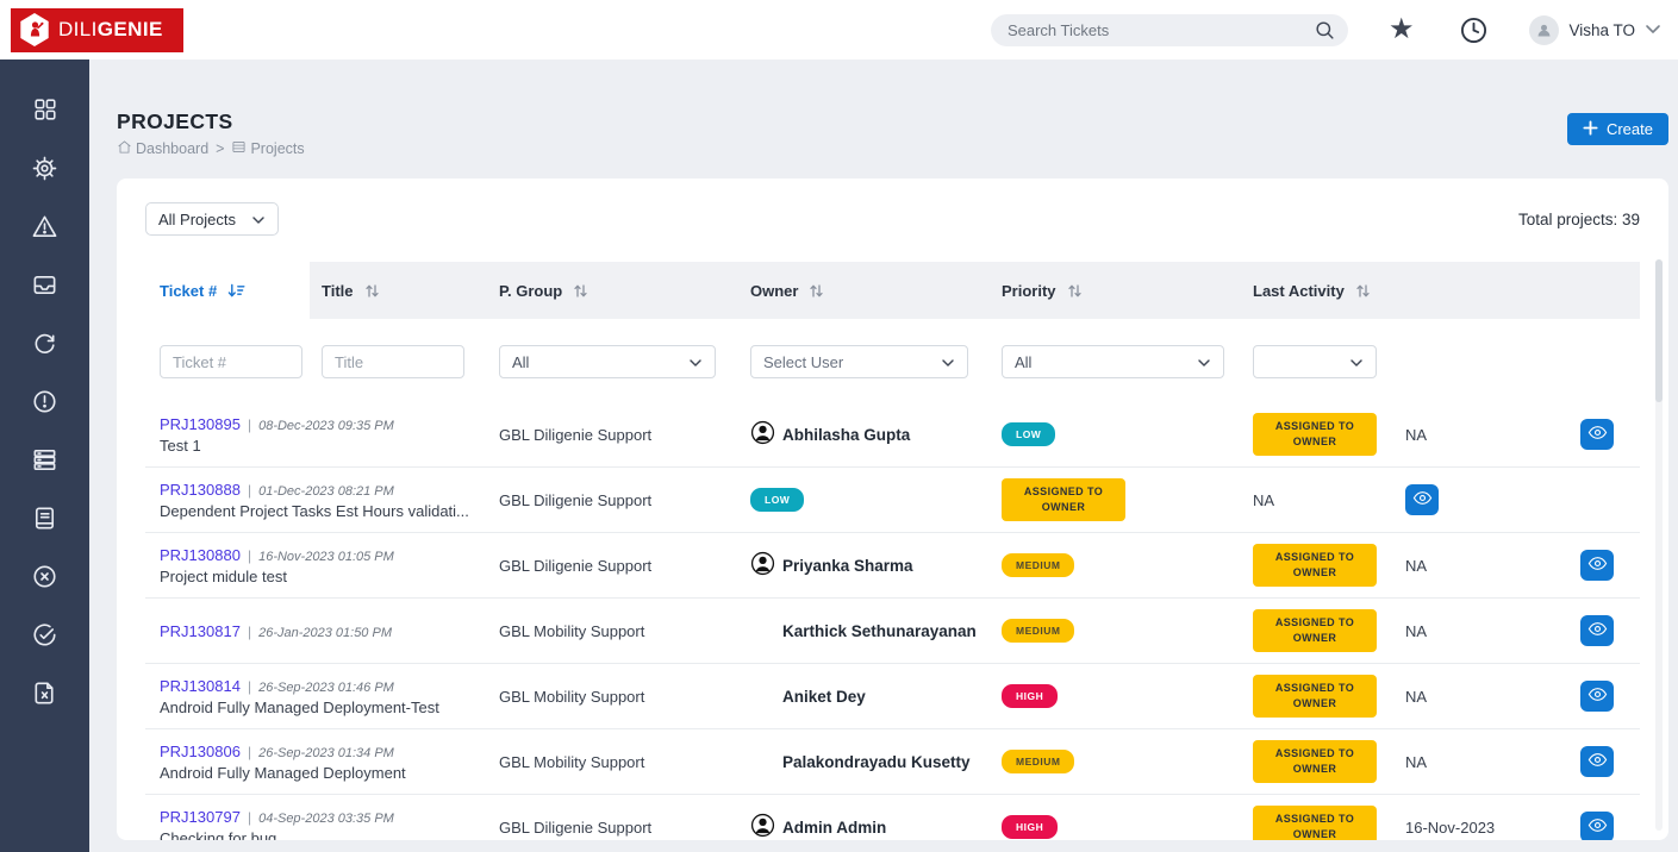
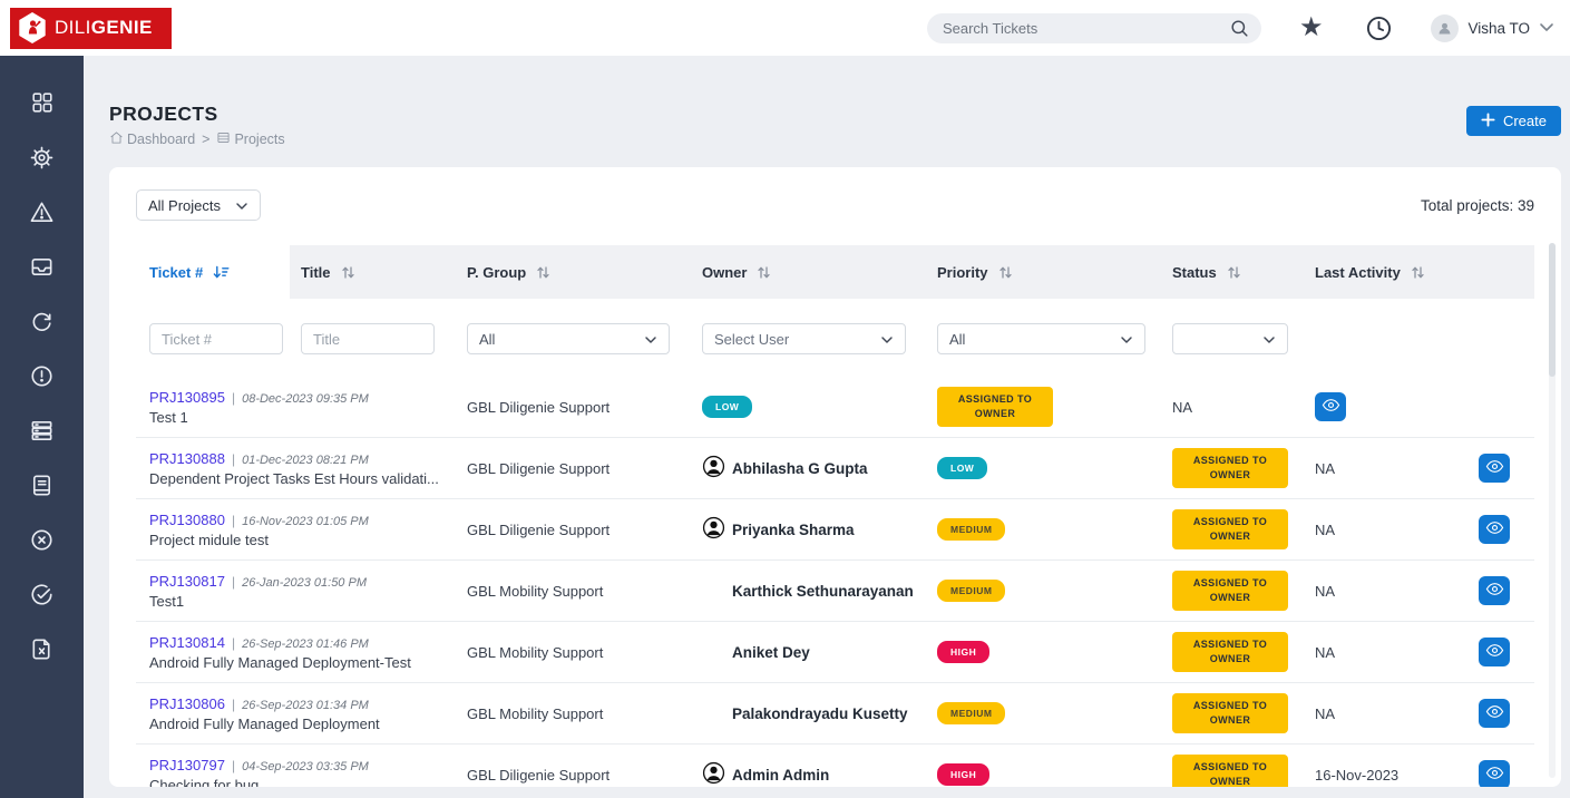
  DILIGENIE
  Search Tickets
  ★
  Visha TO
  PROJECTS
  Dashboard
  >
  Projects
  Create
  All Projects
  Total projects: 39
  Ticket #
  Title
  P. Group
  Owner
  Priority
+ Status
  Last Activity
  Ticket #
  Title
  All
  Select User
  All
  PRJ130895
  |
  08-Dec-2023 09:35 PM
  Test 1
  GBL Diligenie Support
- Abhilasha Gupta
  LOW
  ASSIGNED TO OWNER
  NA
  PRJ130888
  |
  01-Dec-2023 08:21 PM
  Dependent Project Tasks Est Hours validati...
  GBL Diligenie Support
+ Abhilasha G Gupta
  LOW
  ASSIGNED TO OWNER
  NA
  PRJ130880
  |
  16-Nov-2023 01:05 PM
  Project midule test
  GBL Diligenie Support
  Priyanka Sharma
  MEDIUM
  ASSIGNED TO OWNER
  NA
  PRJ130817
  |
  26-Jan-2023 01:50 PM
+ Test1
  GBL Mobility Support
  Karthick Sethunarayanan
  MEDIUM
  ASSIGNED TO OWNER
  NA
  PRJ130814
  |
  26-Sep-2023 01:46 PM
  Android Fully Managed Deployment-Test
  GBL Mobility Support
  Aniket Dey
  HIGH
  ASSIGNED TO OWNER
  NA
  PRJ130806
  |
  26-Sep-2023 01:34 PM
  Android Fully Managed Deployment
  GBL Mobility Support
  Palakondrayadu Kusetty
  MEDIUM
  ASSIGNED TO OWNER
  NA
  PRJ130797
  |
  04-Sep-2023 03:35 PM
  Checking for bug
  GBL Diligenie Support
  Admin Admin
  HIGH
  ASSIGNED TO OWNER
  16-Nov-2023
